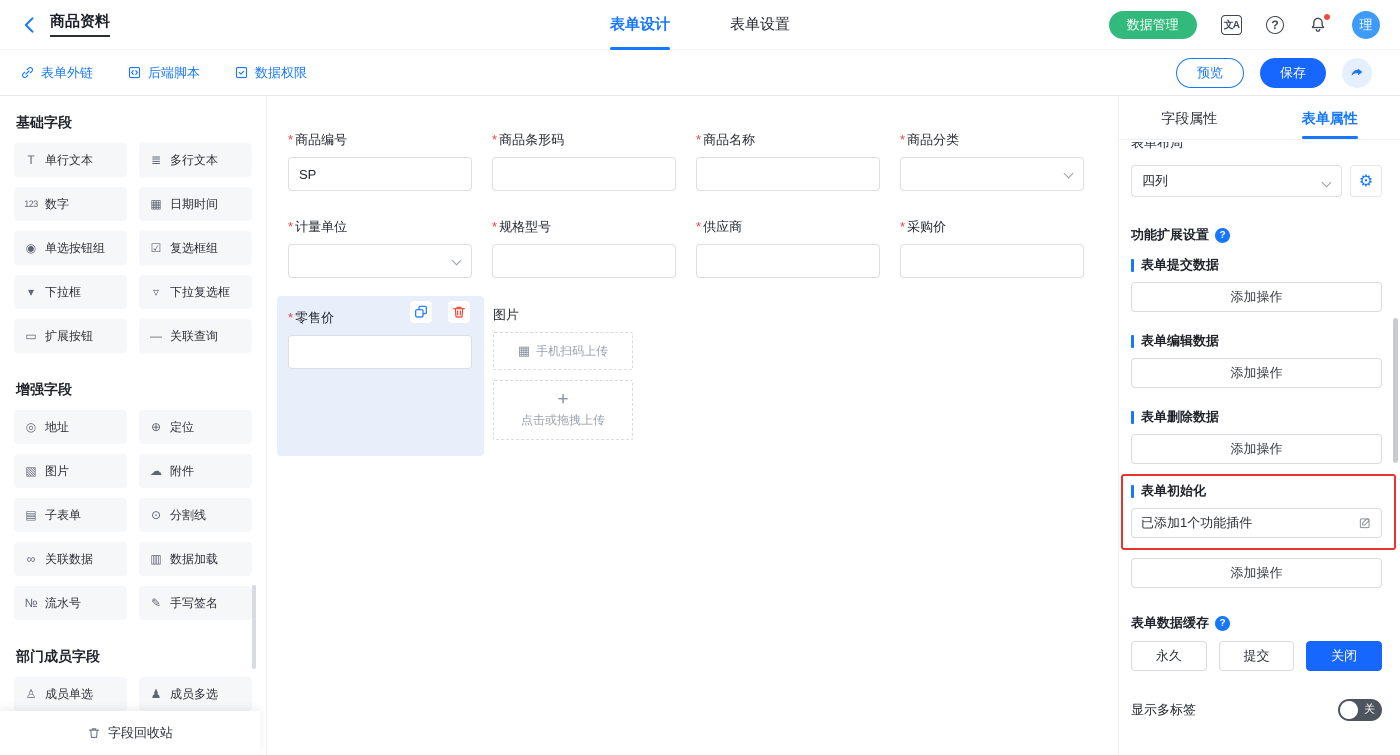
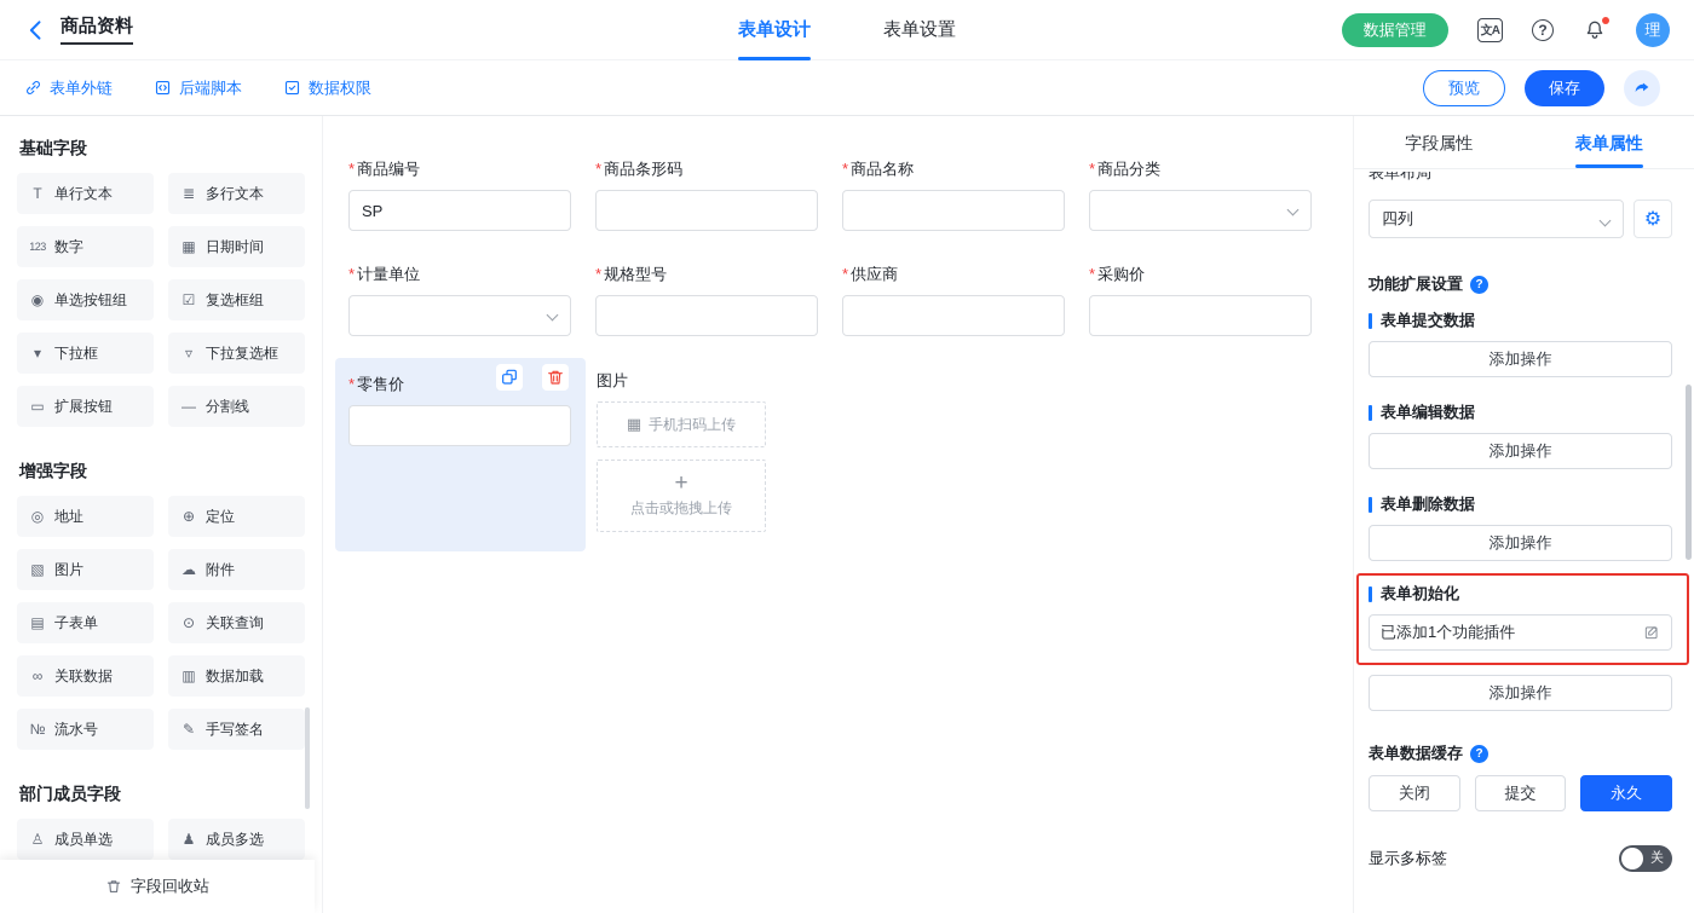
  商品资料
  表单设计
  表单设置
  数据管理
  文A
  ?
  理
  表单外链
  后端脚本
  数据权限
  预览
  保存
  基础字段
  T
  单行文本
  ≣
  多行文本
  123
  数字
  ▦
  日期时间
  ◉
  单选按钮组
  ☑
  复选框组
  ▾
  下拉框
  ▿
  下拉复选框
  ▭
  扩展按钮
  ―
- 关联查询
+ 分割线
  增强字段
  ◎
  地址
  ⊕
  定位
  ▧
  图片
  ☁
  附件
  ▤
  子表单
  ⊙
- 分割线
+ 关联查询
  ∞
  关联数据
  ▥
  数据加载
  №
  流水号
  ✎
  手写签名
  部门成员字段
  ♙
  成员单选
  ♟
  成员多选
  字段回收站
  * 商品编号
  SP
  * 商品条形码
  * 商品名称
  * 商品分类
  * 计量单位
  * 规格型号
  * 供应商
  * 采购价
  * 零售价
  图片
  ▦
  手机扫码上传
  +
  点击或拖拽上传
  字段属性
  表单属性
  表单布局
  四列
  ⚙
  功能扩展设置
  ?
  表单提交数据
  添加操作
  表单编辑数据
  添加操作
  表单删除数据
  添加操作
  表单初始化
  已添加1个功能插件
  添加操作
  表单数据缓存
  ?
- 永久
+ 关闭
  提交
- 关闭
+ 永久
  显示多标签
  关
